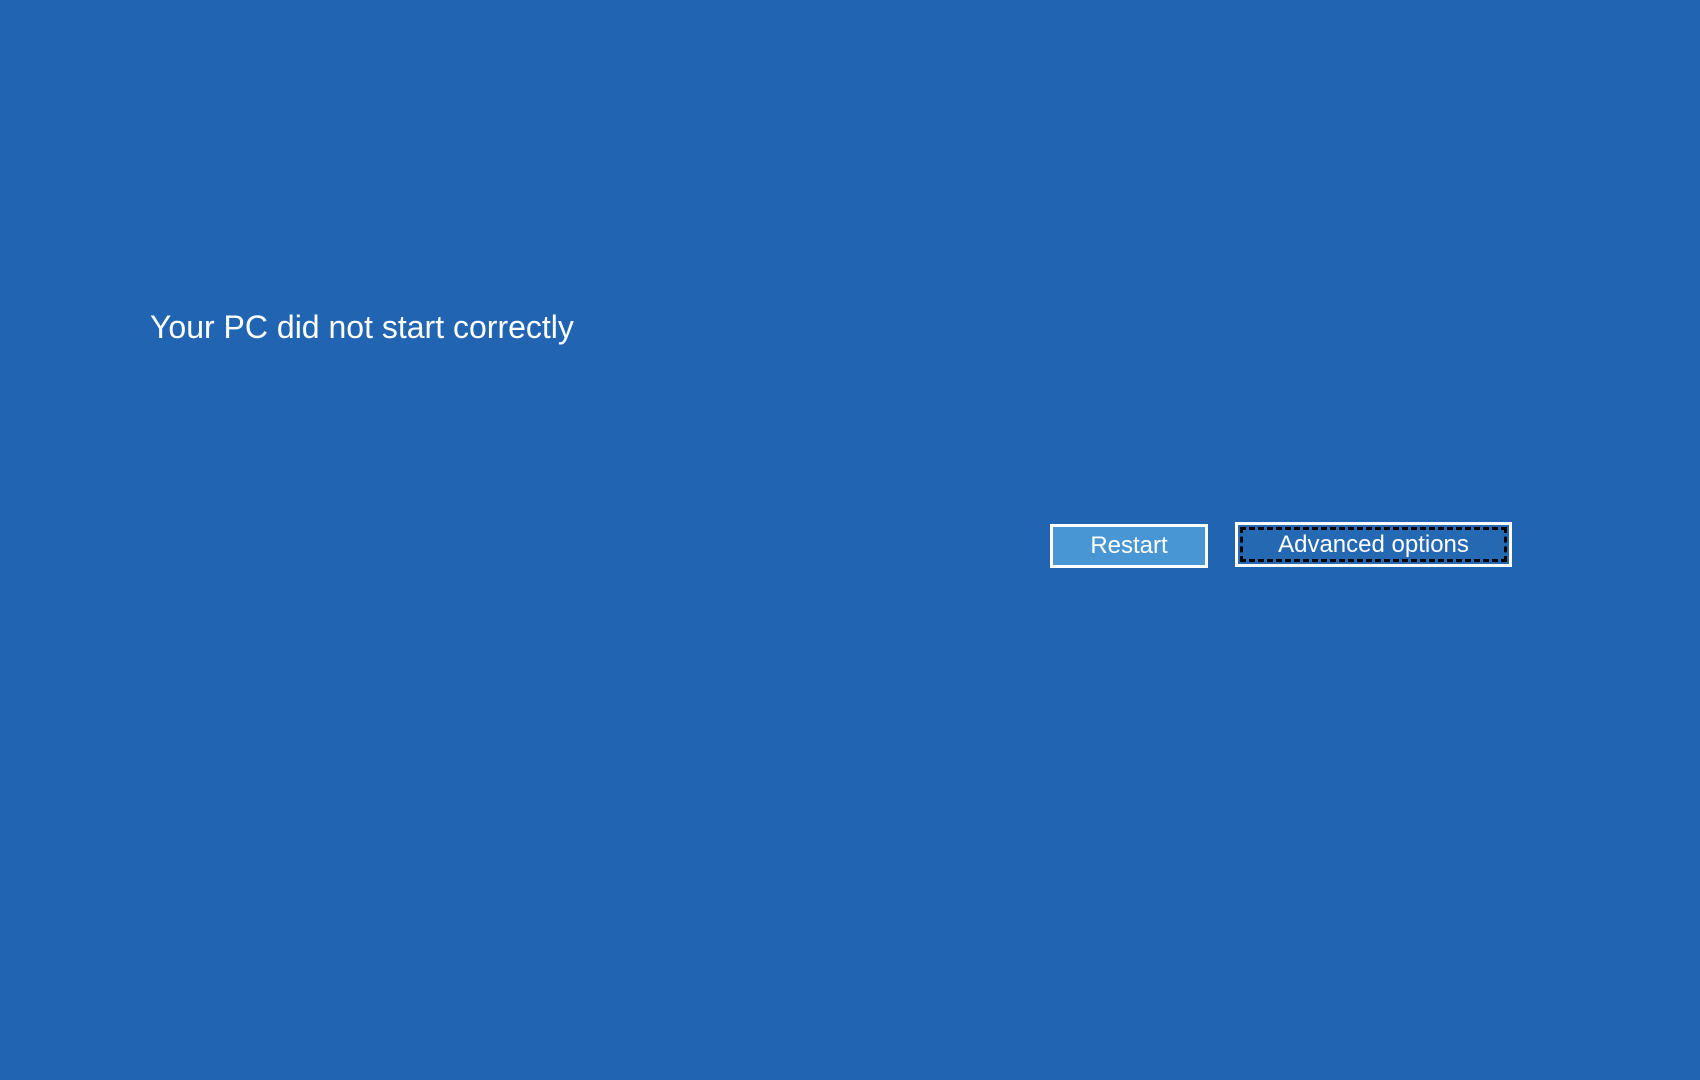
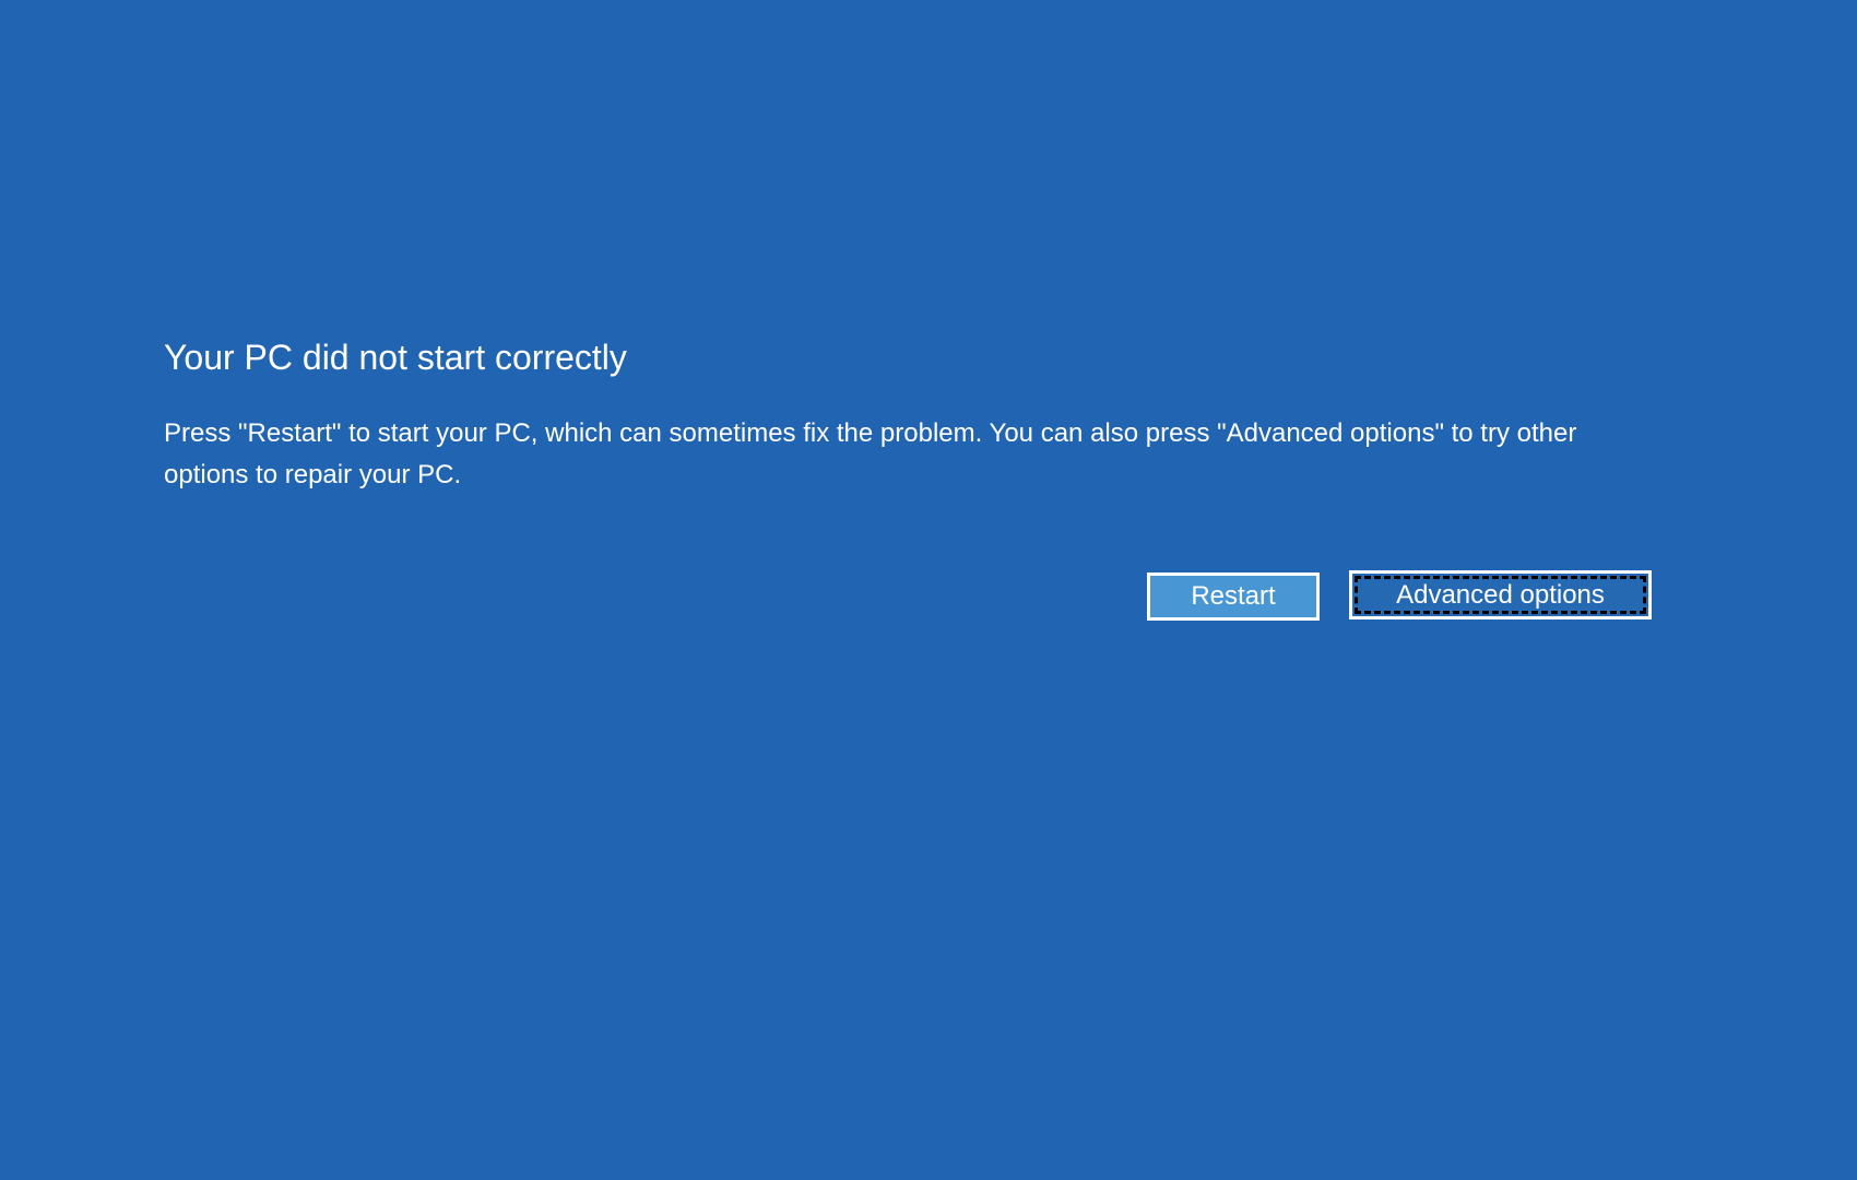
  Your PC did not start correctly
+ Press "Restart" to start your PC, which can sometimes fix the problem. You can also press "Advanced options" to try other options to repair your PC.
  Restart
  Advanced options
